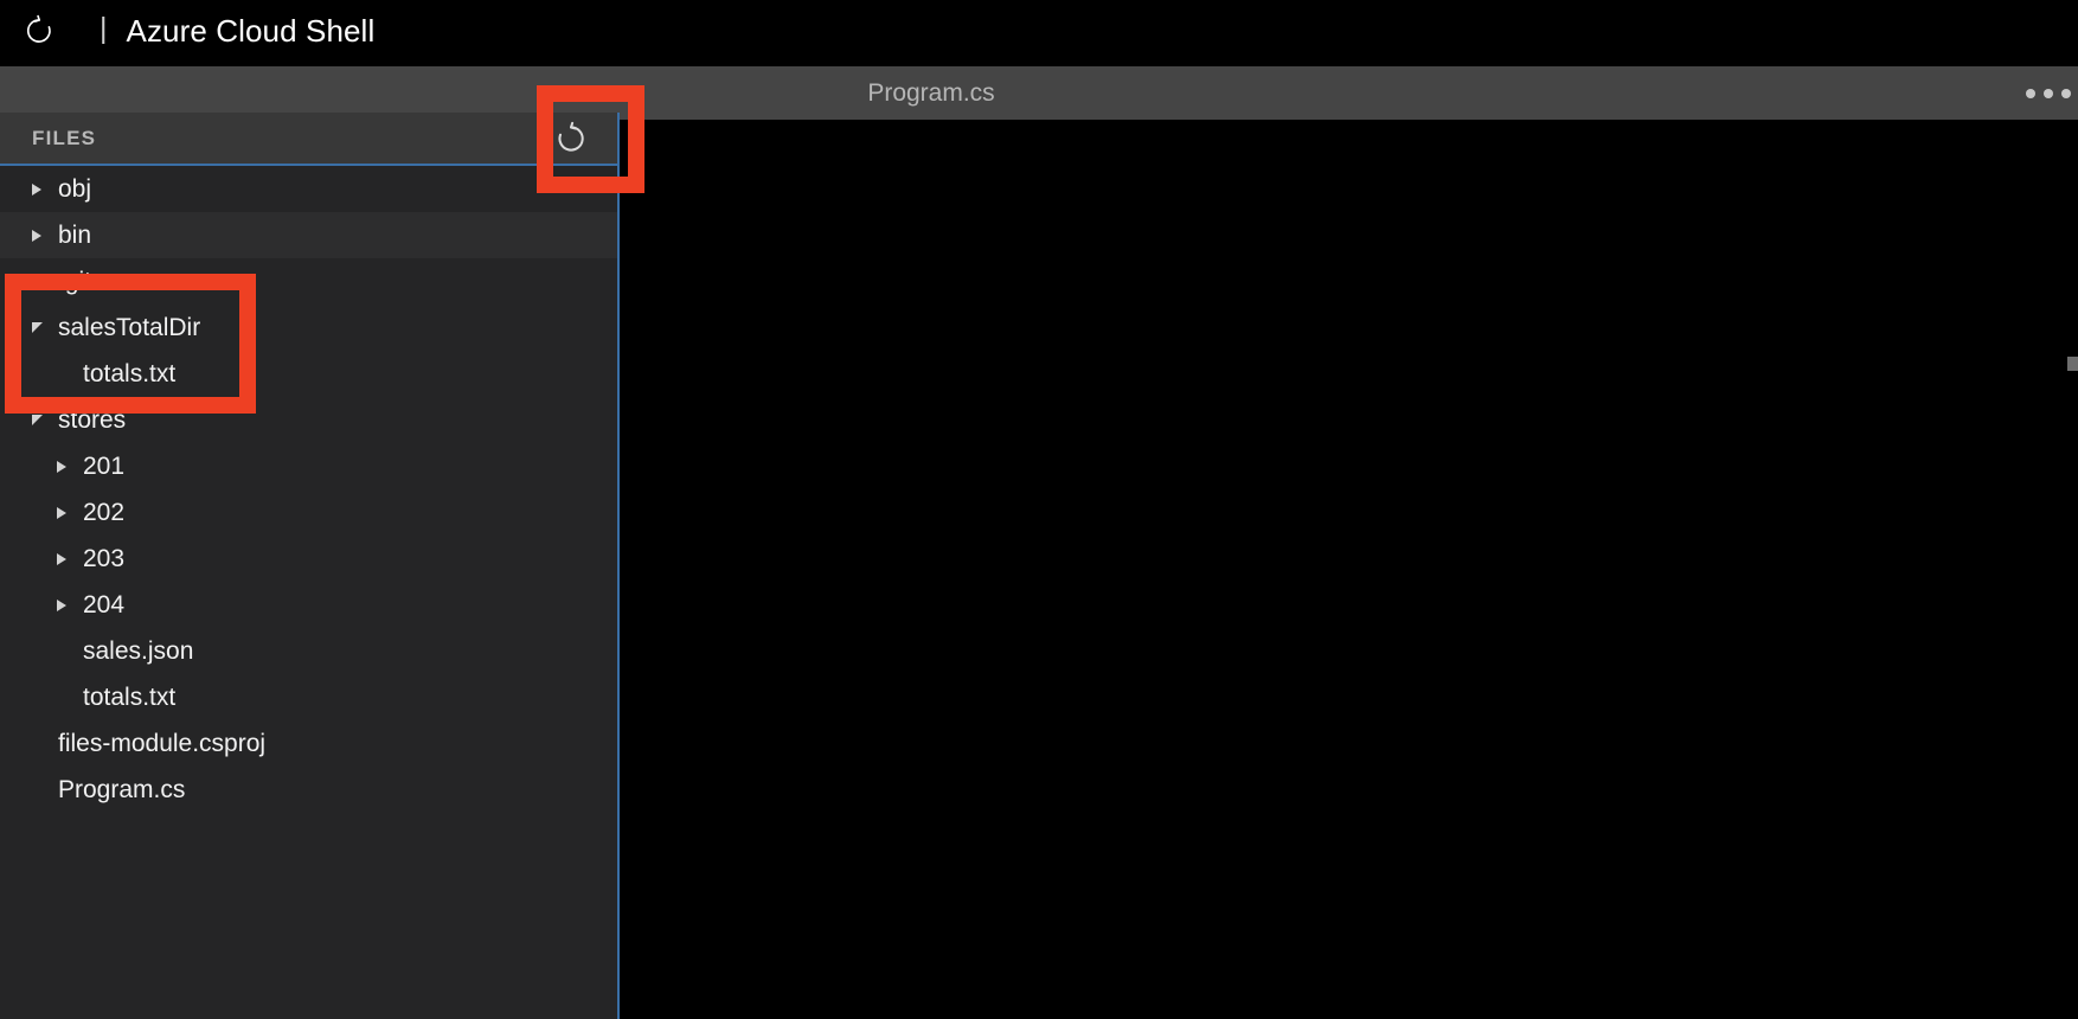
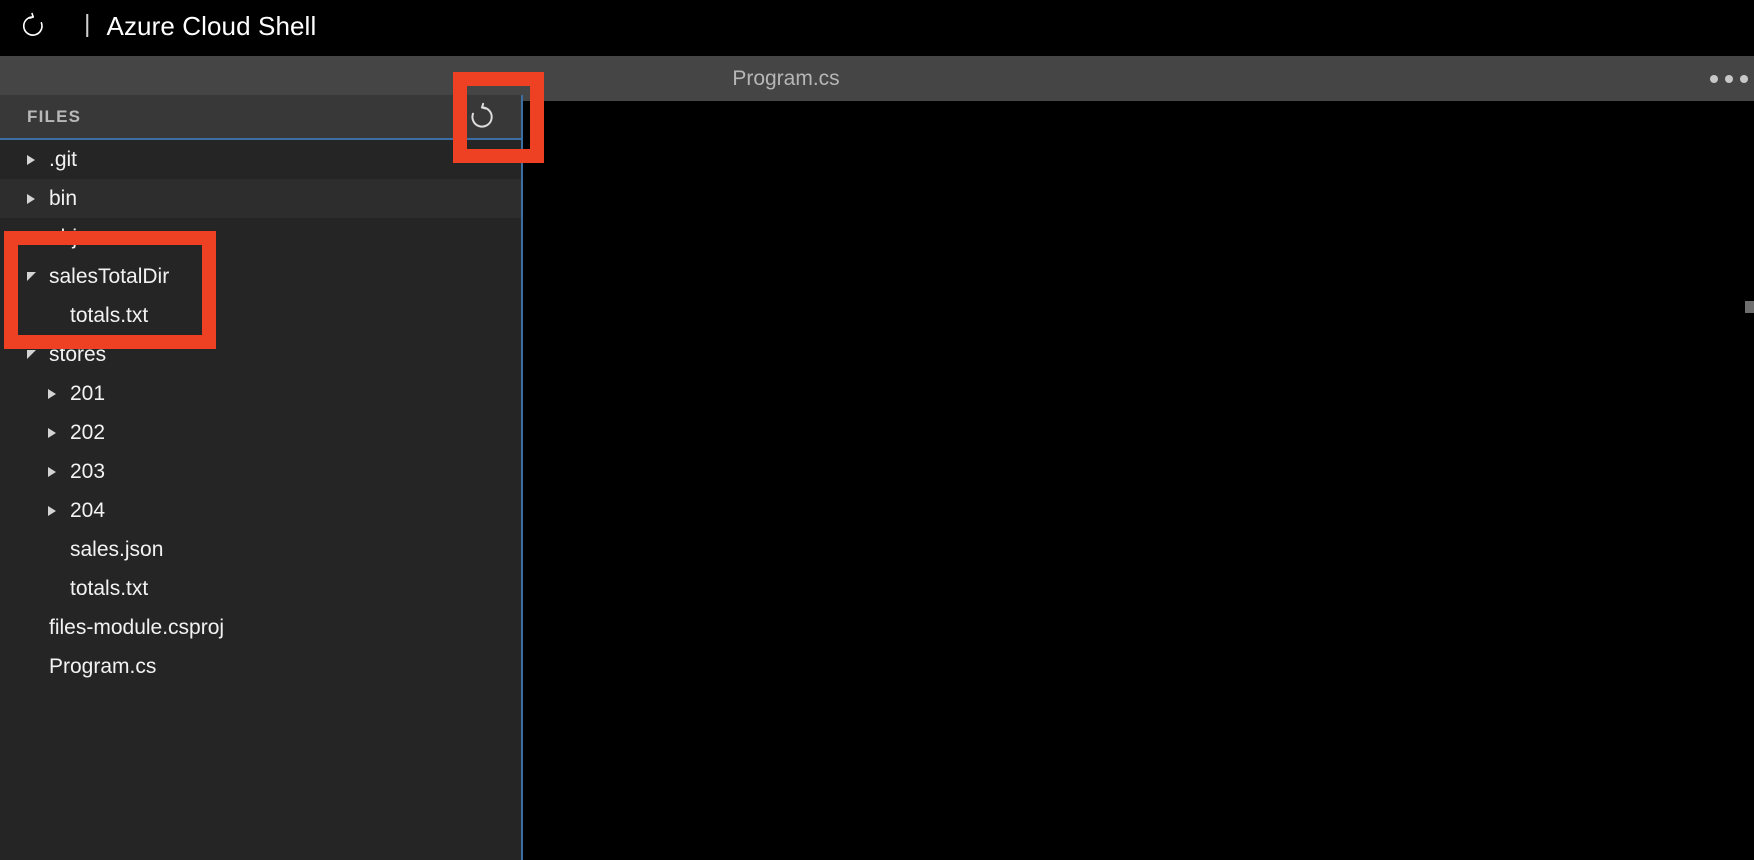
  |
  Azure Cloud Shell
  Program.cs
  FILES
- obj
+ .git
  bin
- .git
+ obj
  salesTotalDir
  totals.txt
  stores
  201
  202
  203
  204
  sales.json
  totals.txt
  files-module.csproj
  Program.cs
